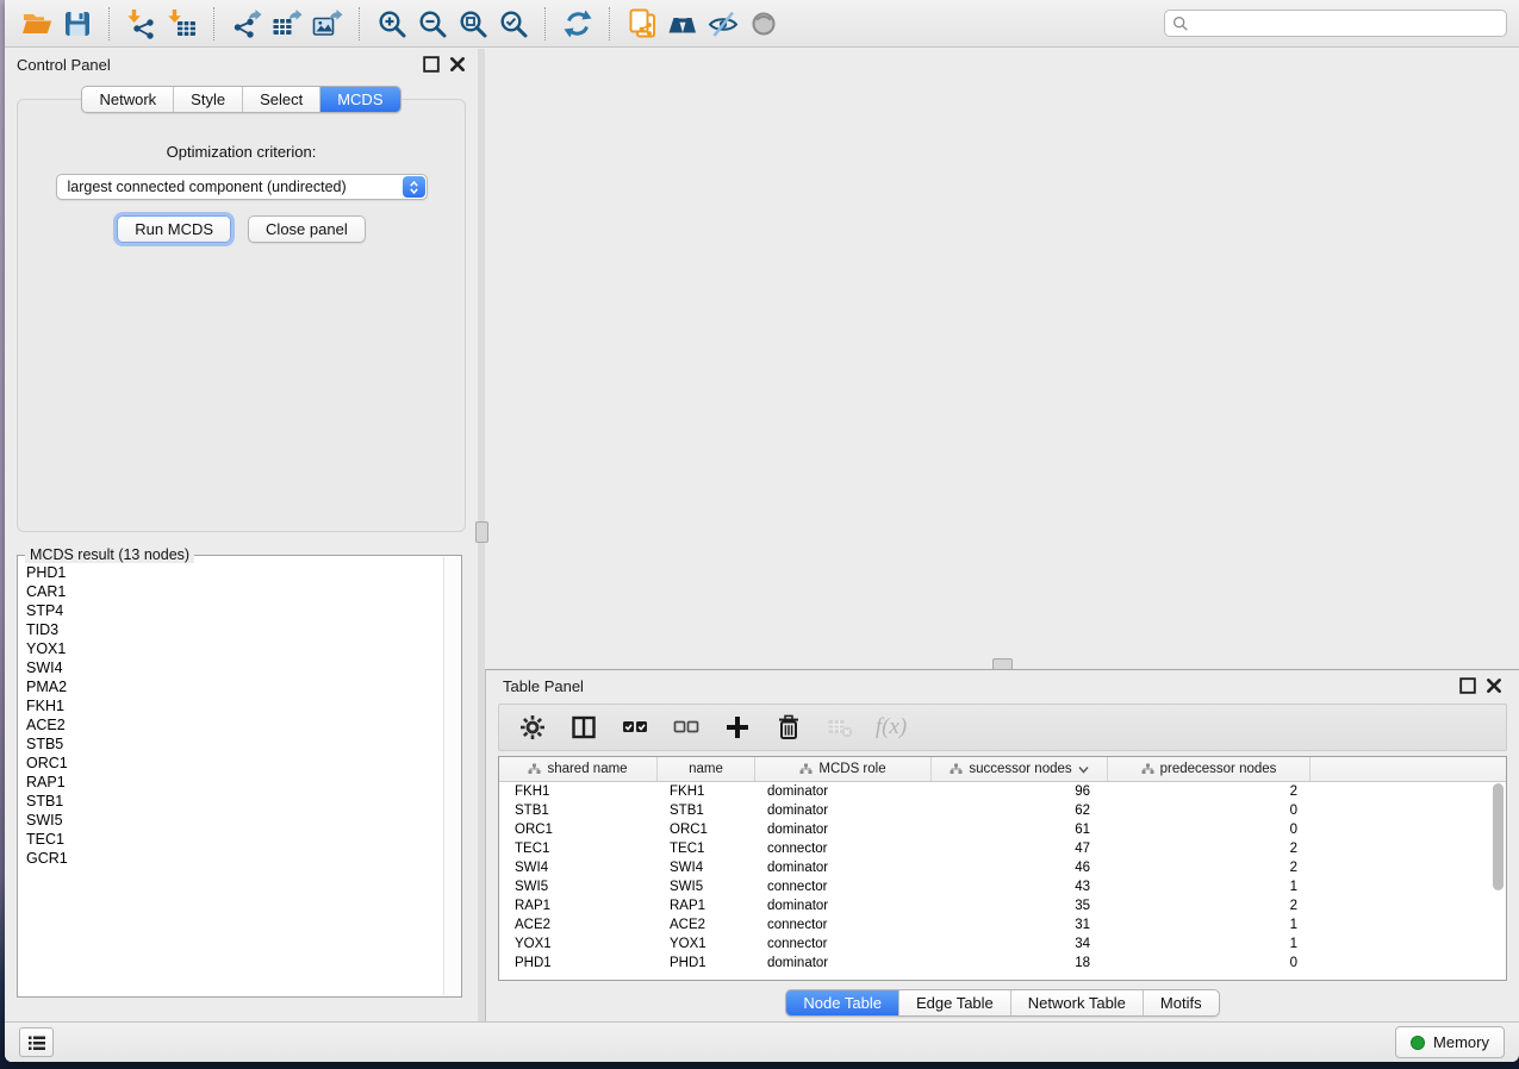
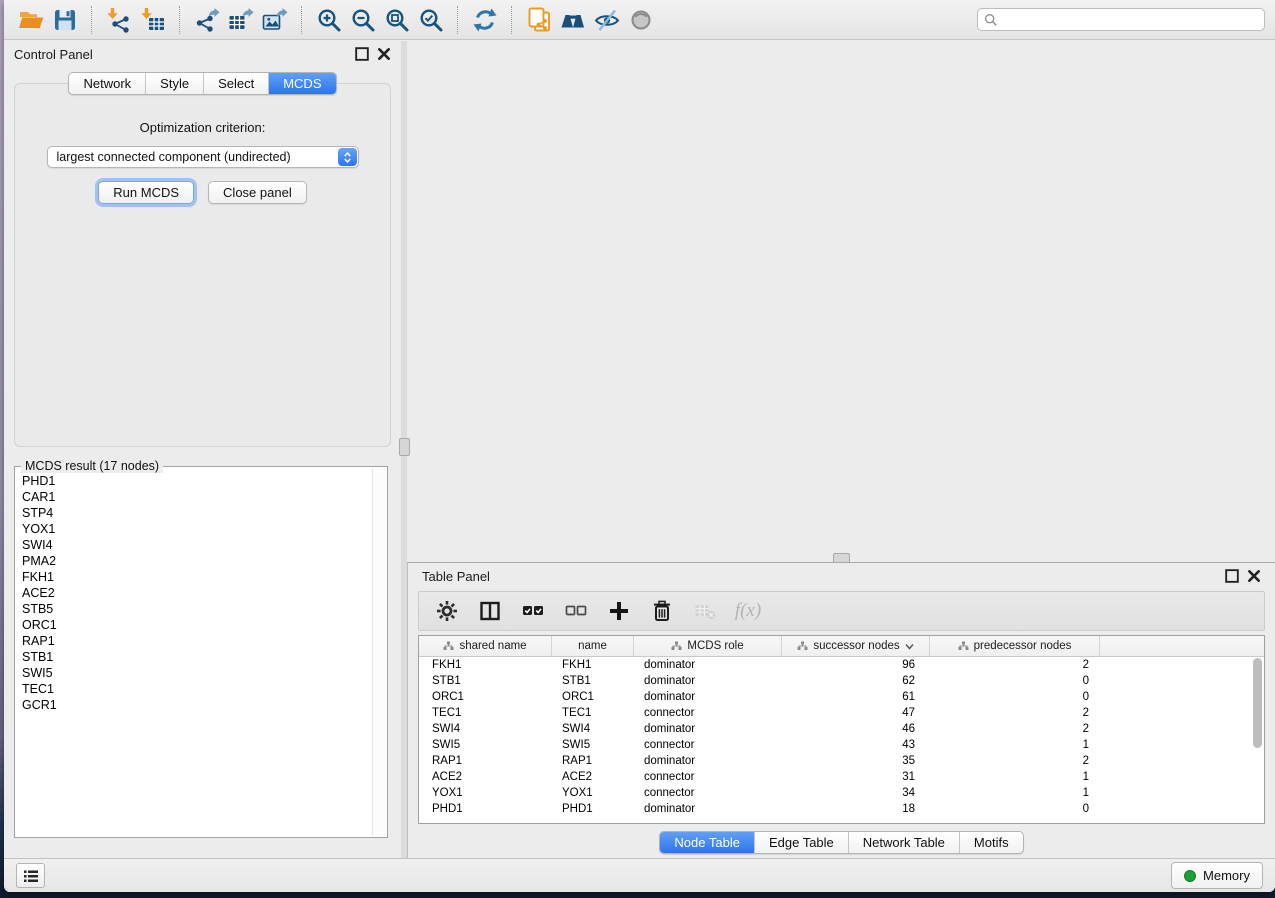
  Control Panel
  Network
  Style
  Select
  MCDS
  Optimization criterion:
  largest connected component (undirected)
  Run MCDS
  Close panel
- MCDS result (13 nodes)
+ MCDS result (17 nodes)
  PHD1
  CAR1
  STP4
- TID3
  YOX1
  SWI4
  PMA2
  FKH1
  ACE2
  STB5
  ORC1
  RAP1
  STB1
  SWI5
  TEC1
  GCR1
  Table Panel
  f(x)
  shared name
  name
  MCDS role
  successor nodes
  predecessor nodes
  FKH1
  FKH1
  dominator
  96
  2
  STB1
  STB1
  dominator
  62
  0
  ORC1
  ORC1
  dominator
  61
  0
  TEC1
  TEC1
  connector
  47
  2
  SWI4
  SWI4
  dominator
  46
  2
  SWI5
  SWI5
  connector
  43
  1
  RAP1
  RAP1
  dominator
  35
  2
  ACE2
  ACE2
  connector
  31
  1
  YOX1
  YOX1
  connector
  34
  1
  PHD1
  PHD1
  dominator
  18
  0
  Node Table
  Edge Table
  Network Table
  Motifs
  Memory
